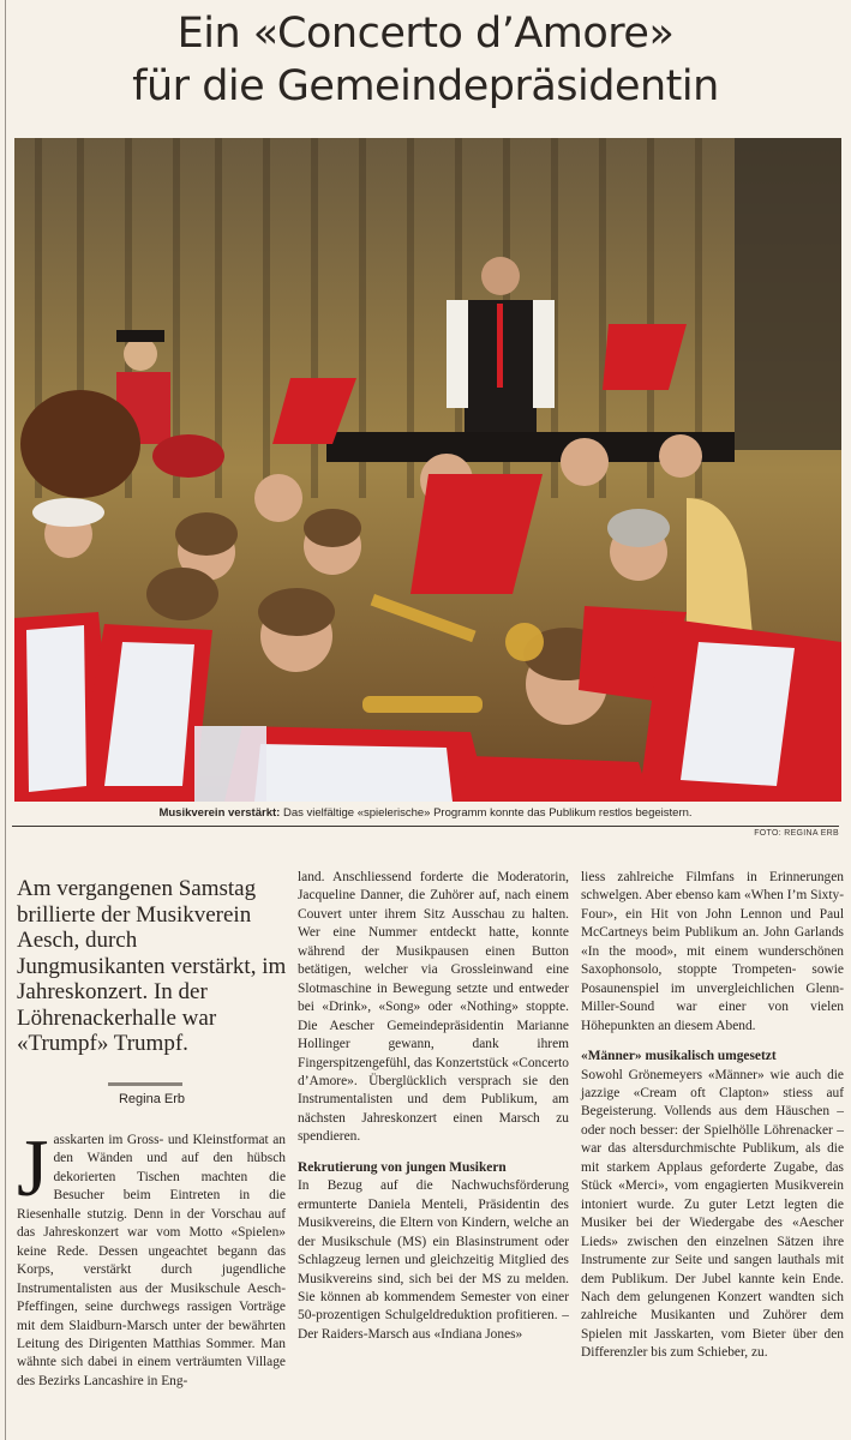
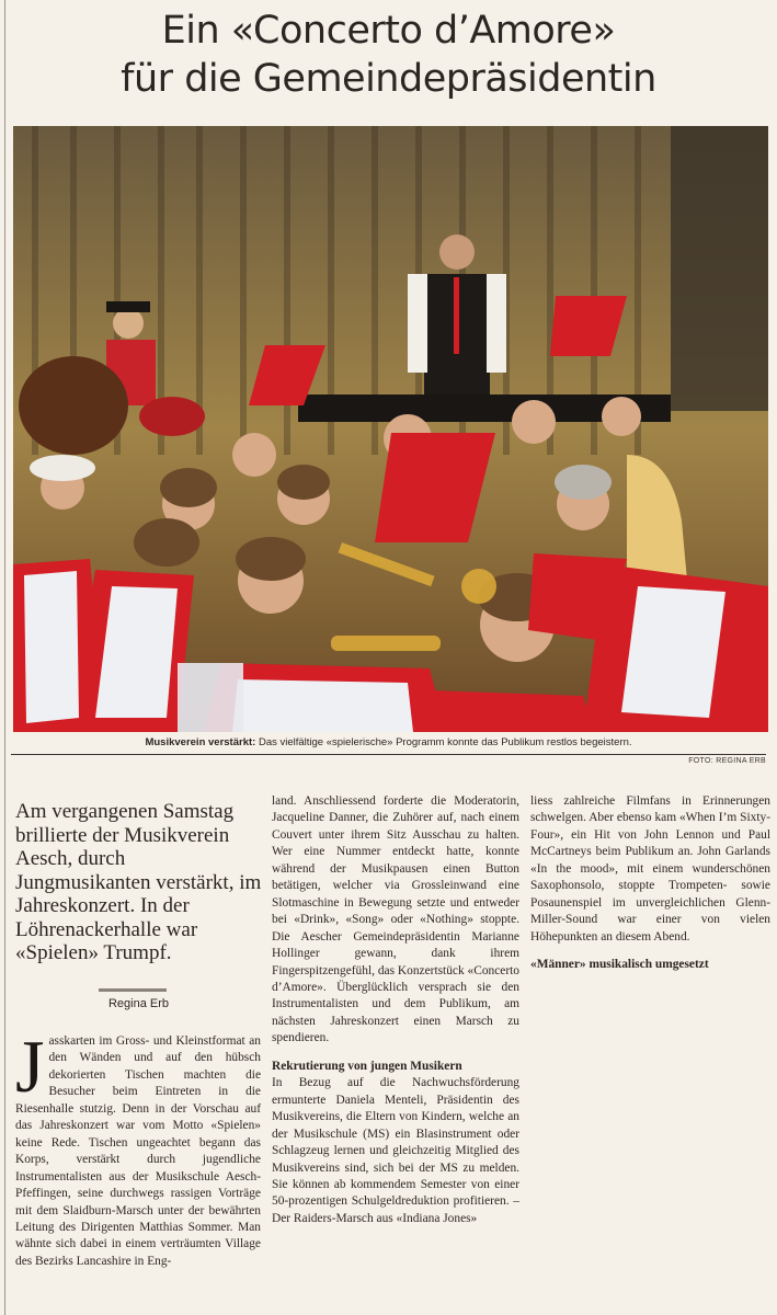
  Ein «Concerto d’Amore»
  für die Gemeindepräsidentin
  Musikverein verstärkt: Das vielfältige «spielerische» Programm konnte das Publikum restlos begeistern.
- Am vergangenen Samstag brillierte der Musikverein Aesch, durch Jungmusikanten verstärkt, im Jahreskonzert. In der Löhrenackerhalle war «Trumpf» Trumpf.
+ Am vergangenen Samstag brillierte der Musikverein Aesch, durch Jungmusikanten verstärkt, im Jahreskonzert. In der Löhrenackerhalle war «Spielen» Trumpf.
  Regina Erb
  J
- asskarten im Gross- und Kleinstformat an den Wänden und auf den hübsch dekorierten Tischen machten die Besucher beim Eintreten in die Riesenhalle stutzig. Denn in der Vorschau auf das Jahreskonzert war vom Motto «Spielen» keine Rede. Dessen ungeachtet begann das Korps, verstärkt durch jugendliche Instrumentalisten aus der Musikschule Aesch-Pfeffingen, seine durchwegs rassigen Vorträge mit dem Slaidburn-Marsch unter der bewährten Leitung des Dirigenten Matthias Sommer. Man wähnte sich dabei in einem verträumten Village des Bezirks Lancashire in Eng-
+ asskarten im Gross- und Kleinstformat an den Wänden und auf den hübsch dekorierten Tischen machten die Besucher beim Eintreten in die Riesenhalle stutzig. Denn in der Vorschau auf das Jahreskonzert war vom Motto «Spielen» keine Rede. Tischen ungeachtet begann das Korps, verstärkt durch jugendliche Instrumentalisten aus der Musikschule Aesch-Pfeffingen, seine durchwegs rassigen Vorträge mit dem Slaidburn-Marsch unter der bewährten Leitung des Dirigenten Matthias Sommer. Man wähnte sich dabei in einem verträumten Village des Bezirks Lancashire in Eng-
  land. Anschliessend forderte die Moderatorin, Jacqueline Danner, die Zuhörer auf, nach einem Couvert unter ihrem Sitz Ausschau zu halten. Wer eine Nummer entdeckt hatte, konnte während der Musikpausen einen Button betätigen, welcher via Grossleinwand eine Slotmaschine in Bewegung setzte und entweder bei «Drink», «Song» oder «Nothing» stoppte. Die Aescher Gemeindepräsidentin Marianne Hollinger gewann, dank ihrem Fingerspitzengefühl, das Konzertstück «Concerto d’Amore». Überglücklich versprach sie den Instrumentalisten und dem Publikum, am nächsten Jahreskonzert einen Marsch zu spendieren.
  Rekrutierung von jungen Musikern
  In Bezug auf die Nachwuchsförderung ermunterte Daniela Menteli, Präsidentin des Musikvereins, die Eltern von Kindern, welche an der Musikschule (MS) ein Blasinstrument oder Schlagzeug lernen und gleichzeitig Mitglied des Musikvereins sind, sich bei der MS zu melden. Sie können ab kommendem Semester von einer 50-prozentigen Schulgeldreduktion profitieren. – Der Raiders-Marsch aus «Indiana Jones»
  liess zahlreiche Filmfans in Erinnerungen schwelgen. Aber ebenso kam «When I’m Sixty-Four», ein Hit von John Lennon und Paul McCartneys beim Publikum an. John Garlands «In the mood», mit einem wunderschönen Saxophonsolo, stoppte Trompeten- sowie Posaunenspiel im unvergleichlichen Glenn-Miller-Sound war einer von vielen Höhepunkten an diesem Abend.
  «Männer» musikalisch umgesetzt
- Sowohl Grönemeyers «Männer» wie auch die jazzige «Cream oft Clapton» stiess auf Begeisterung. Vollends aus dem Häuschen – oder noch besser: der Spielhölle Löhrenacker – war das altersdurchmischte Publikum, als die mit starkem Applaus geforderte Zugabe, das Stück «Merci», vom engagierten Musikverein intoniert wurde. Zu guter Letzt legten die Musiker bei der Wiedergabe des «Aescher Lieds» zwischen den einzelnen Sätzen ihre Instrumente zur Seite und sangen lauthals mit dem Publikum. Der Jubel kannte kein Ende. Nach dem gelungenen Konzert wandten sich zahlreiche Musikanten und Zuhörer dem Spielen mit Jasskarten, vom Bieter über den Differenzler bis zum Schieber, zu.
